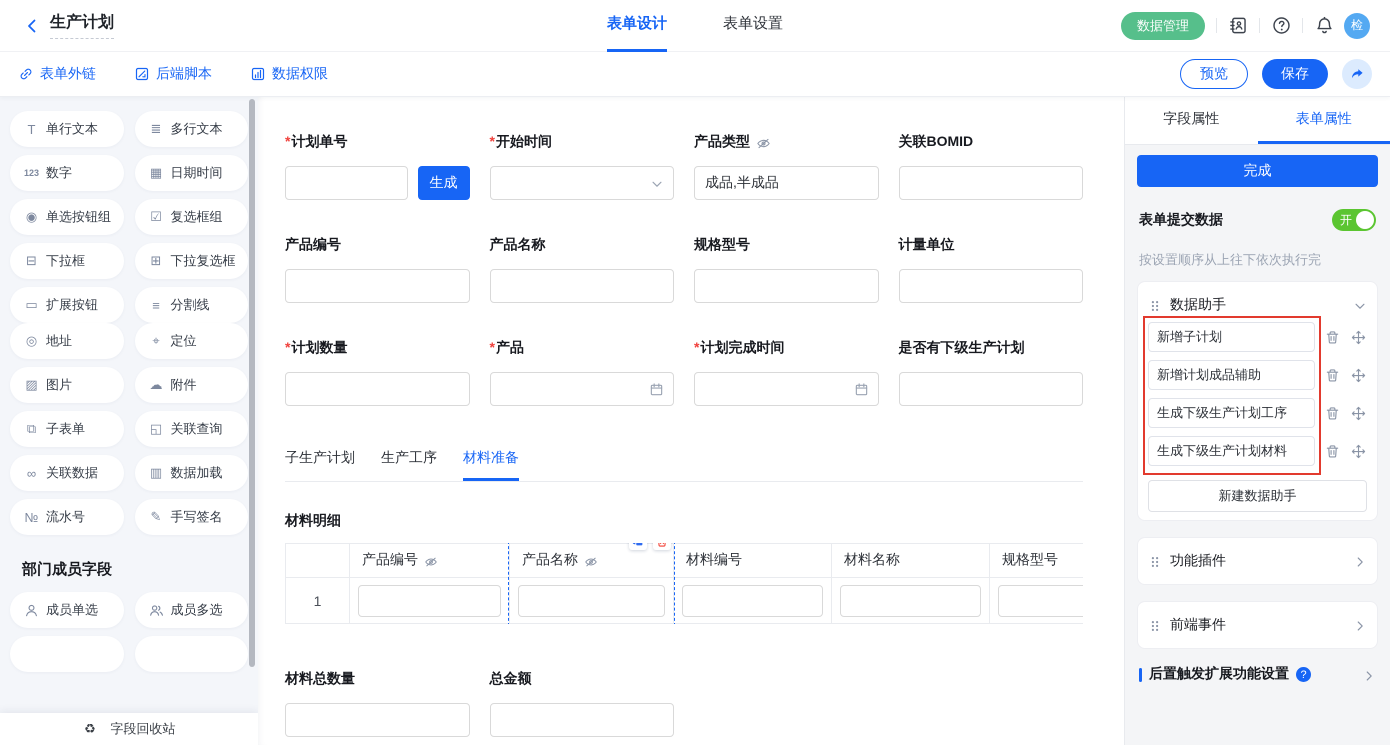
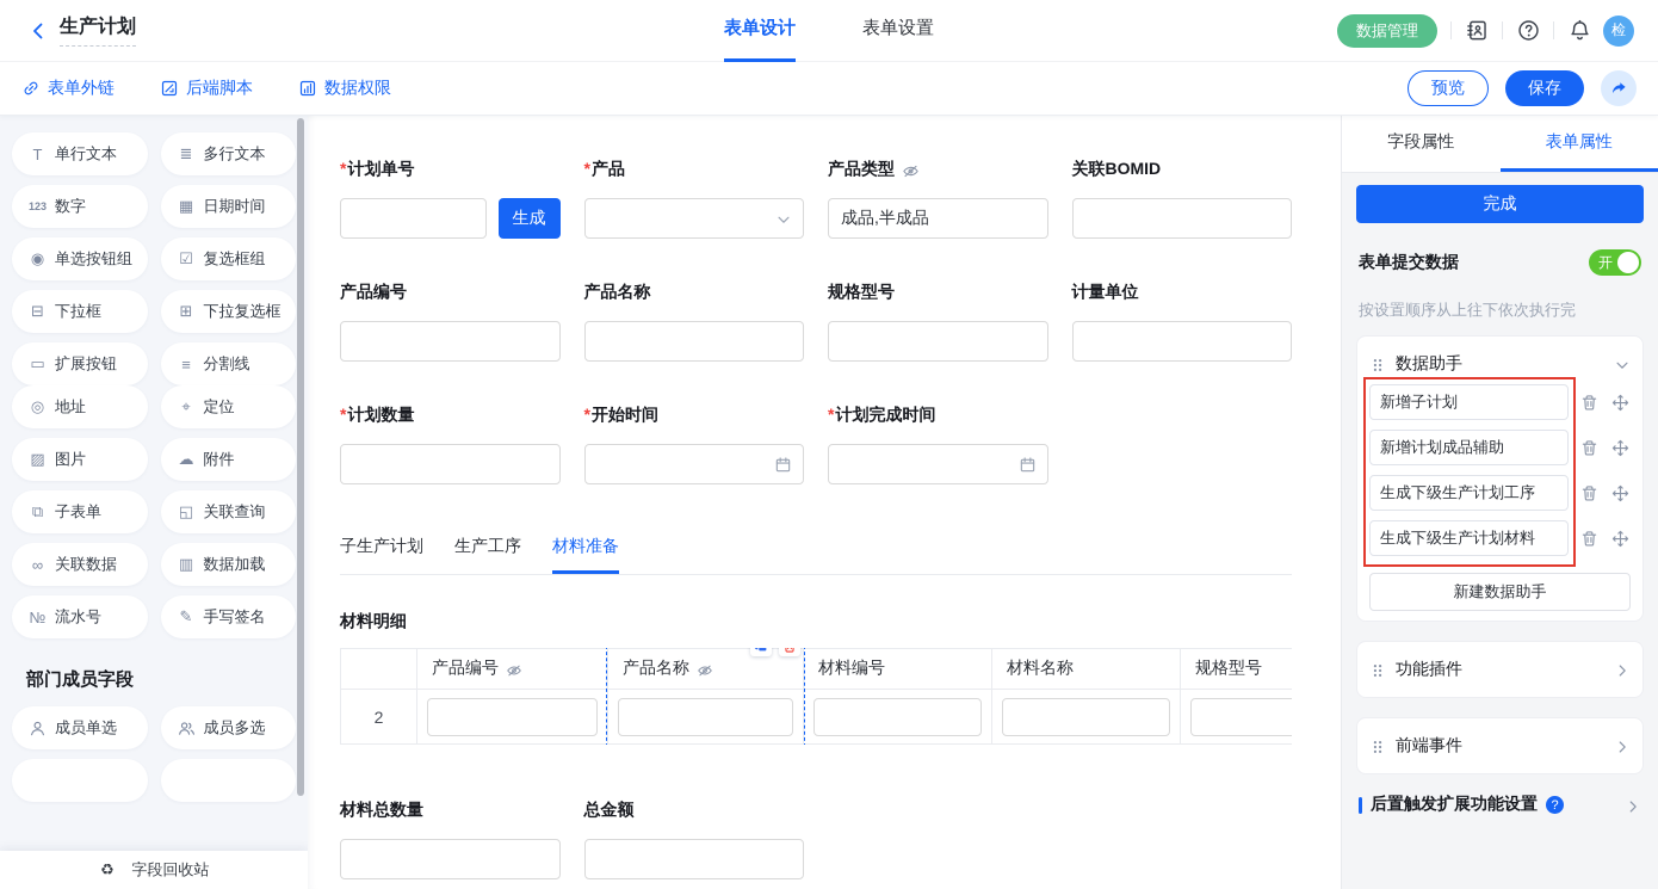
  生产计划
  表单设计
  表单设置
  数据管理
  检
  表单外链
  后端脚本
  数据权限
  预览
  保存
  T
  单行文本
  ≣
  多行文本
  123
  数字
  ▦
  日期时间
  ◉
  单选按钮组
  ☑
  复选框组
  ⊟
  下拉框
  ⊞
  下拉复选框
  ▭
  扩展按钮
  ≡
  分割线
  ◎
  地址
  ⌖
  定位
  ▨
  图片
  ☁
  附件
  ⧉
  子表单
  ◱
  关联查询
  ∞
  关联数据
  ▥
  数据加载
  №
  流水号
  ✎
  手写签名
  部门成员字段
  成员单选
  成员多选
  ♻
  字段回收站
  *计划单号
  生成
- *开始时间
+ *产品
  产品类型
  成品,半成品
  关联BOMID
  产品编号
  产品名称
  规格型号
  计量单位
  *计划数量
- *产品
+ *开始时间
  *计划完成时间
- 是否有下级生产计划
  子生产计划
  生产工序
  材料准备
  材料明细
- 1
+ 2
  产品编号
  产品名称
  材料编号
  材料名称
  规格型号
  材料总数量
  总金额
  字段属性
  表单属性
  完成
  表单提交数据
  开
  按设置顺序从上往下依次执行完
  数据助手
  新增子计划
  新增计划成品辅助
  生成下级生产计划工序
  生成下级生产计划材料
  新建数据助手
  功能插件
  前端事件
  后置触发扩展功能设置
  ?
